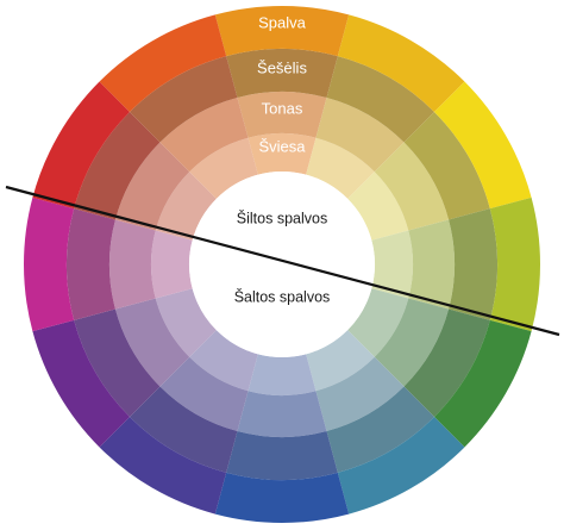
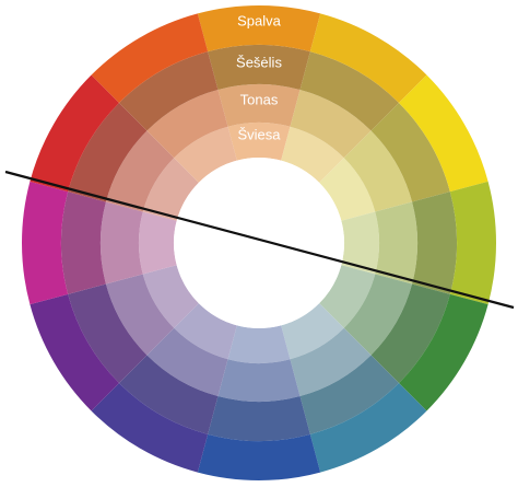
  Spalva
  Šešėlis
  Tonas
  Šviesa
- Šiltos spalvos
- Šaltos spalvos
